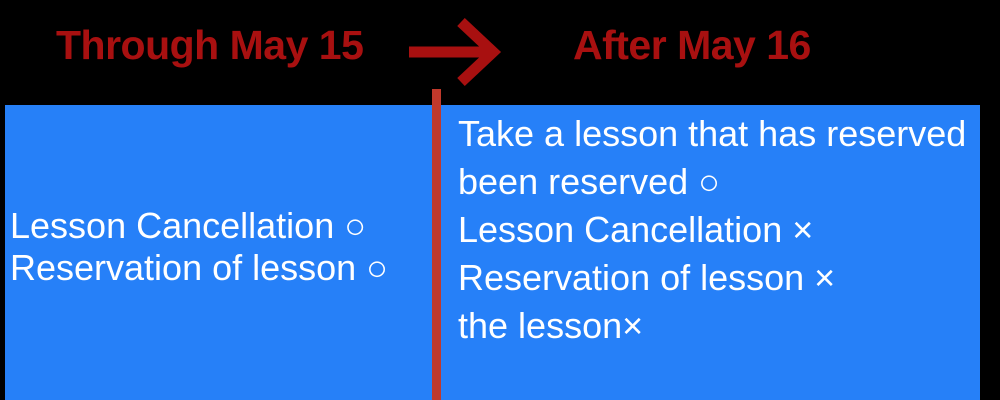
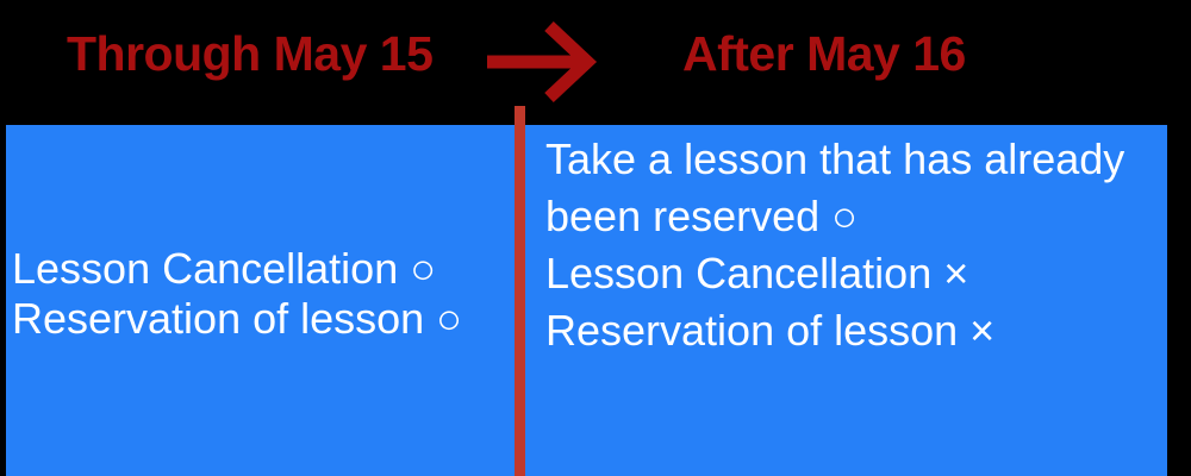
  Through May 15
  After May 16
  Lesson Cancellation ○
  Reservation of lesson ○
- Take a lesson that has reserved
+ Take a lesson that has already
  been reserved ○
  Lesson Cancellation ×
  Reservation of lesson ×
- the lesson×
